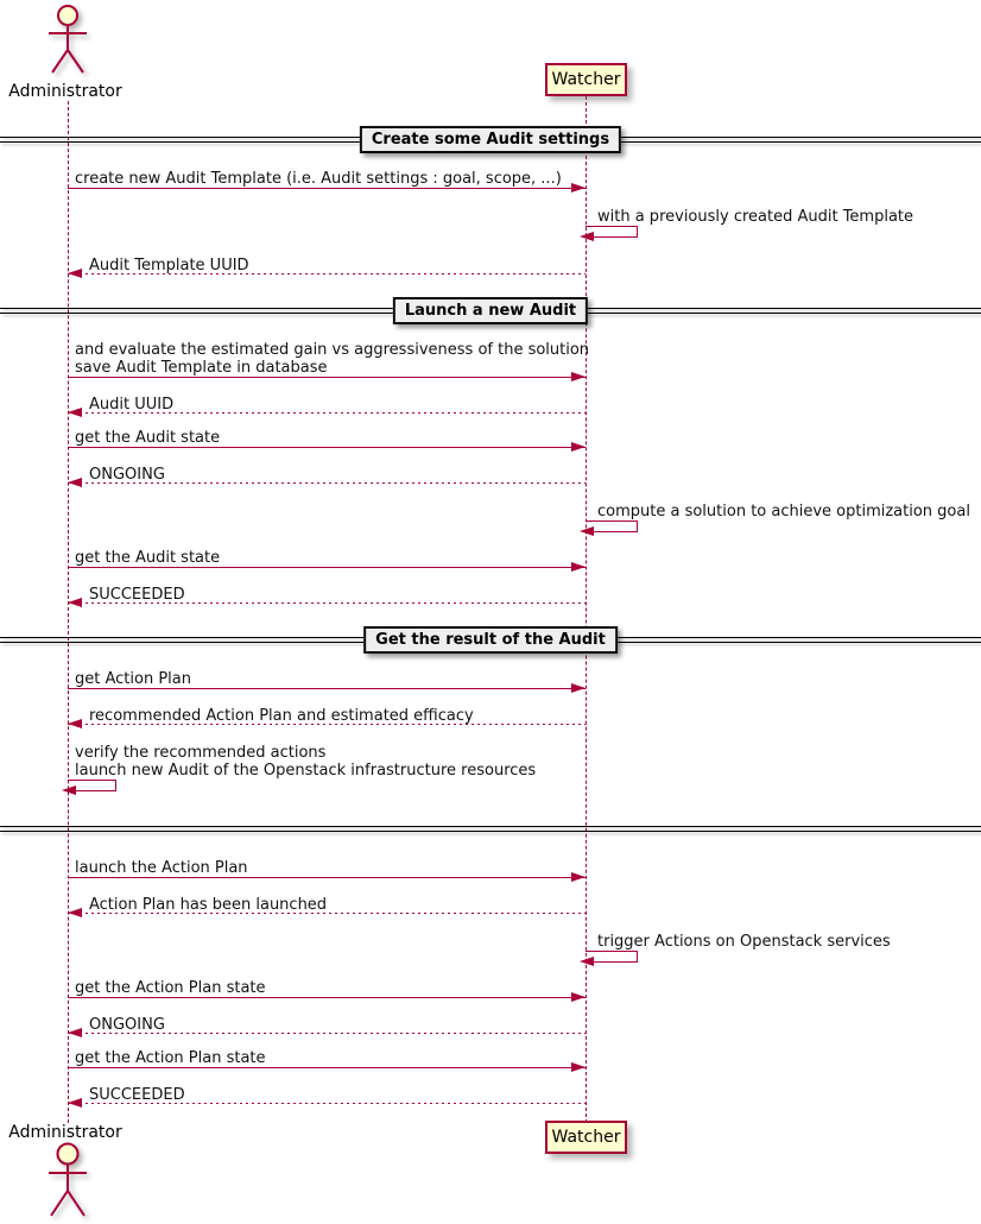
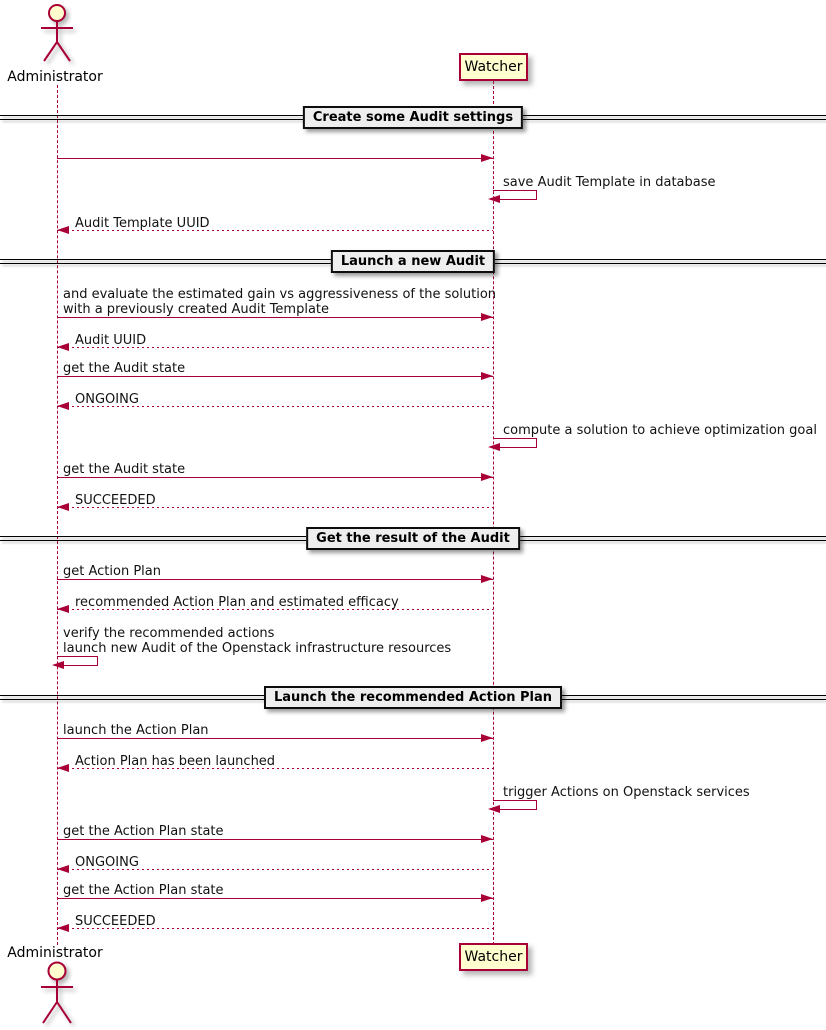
  Administrator
  Watcher
  Create some Audit settings
- create new Audit Template (i.e. Audit settings : goal, scope, ...)
- with a previously created Audit Template
+ save Audit Template in database
  Audit Template UUID
  Launch a new Audit
  and evaluate the estimated gain vs aggressiveness of the solution
- save Audit Template in database
+ with a previously created Audit Template
  Audit UUID
  get the Audit state
  ONGOING
  compute a solution to achieve optimization goal
  get the Audit state
  SUCCEEDED
  Get the result of the Audit
  get Action Plan
  recommended Action Plan and estimated efficacy
  verify the recommended actions
  launch new Audit of the Openstack infrastructure resources
+ Launch the recommended Action Plan
  launch the Action Plan
  Action Plan has been launched
  trigger Actions on Openstack services
  get the Action Plan state
  ONGOING
  get the Action Plan state
  SUCCEEDED
  Administrator
  Watcher
